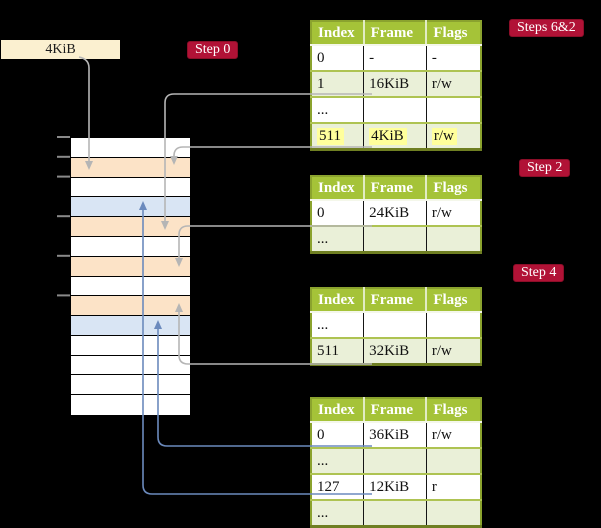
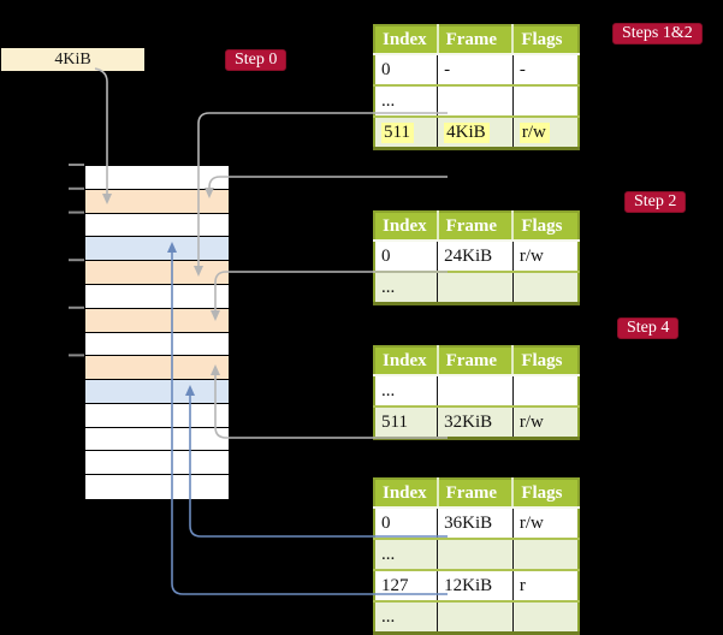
  4KiB
  Step 0
- Steps 6&2
+ Steps 1&2
  Step 2
  Step 4
  Index	Frame	Flags
  0	-	-
- 1	16KiB	r/w
  ...
  511	4KiB	r/w
  Index	Frame	Flags
  0	24KiB	r/w
  ...
  Index	Frame	Flags
  ...
  511	32KiB	r/w
  Index	Frame	Flags
  0	36KiB	r/w
  ...
  127	12KiB	r
  ...
